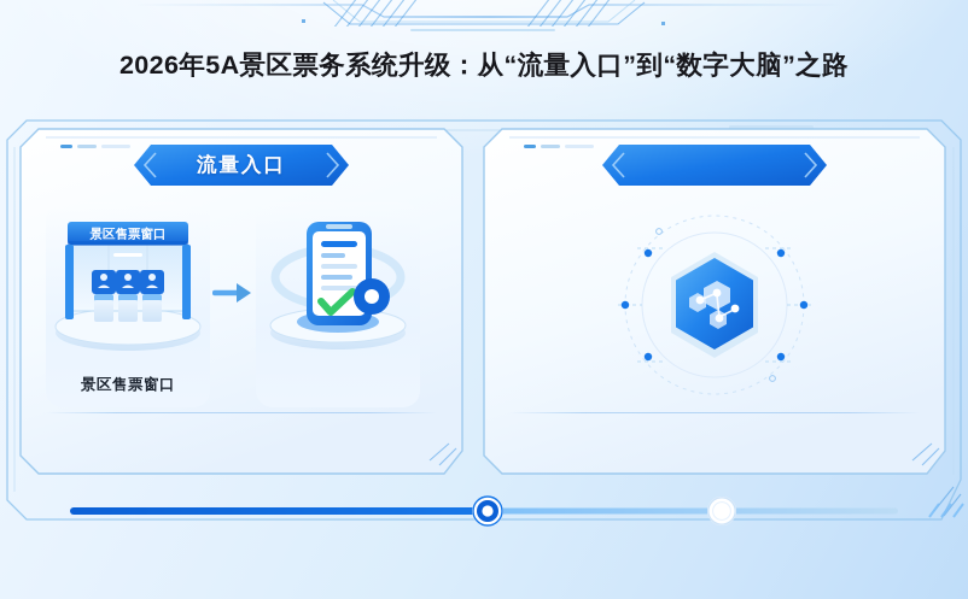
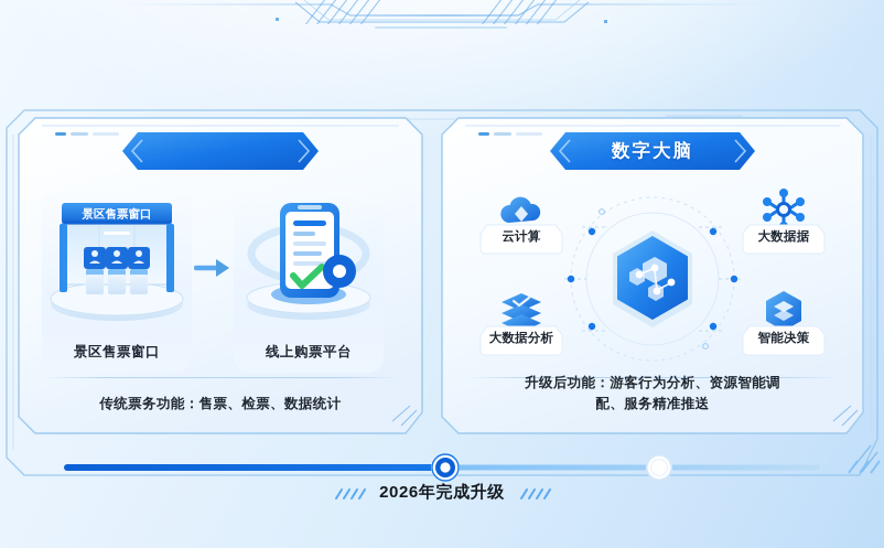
- 2026年5A景区票务系统升级：从“流量入口”到“数字大脑”之路
- 流量入口
  景区售票窗口
  景区售票窗口
+ 线上购票平台
+ 传统票务功能：售票、检票、数据统计
+ 数字大脑
+ 云计算
+ 大数据据
+ 大数据分析
+ 智能决策
+ 升级后功能：游客行为分析、资源智能调
+ 配、服务精准推送
+ 2026年完成升级
